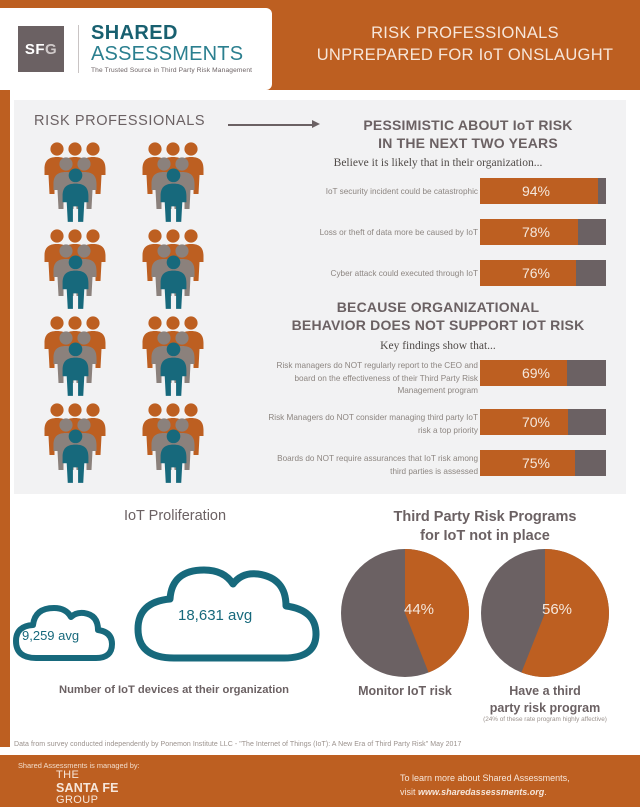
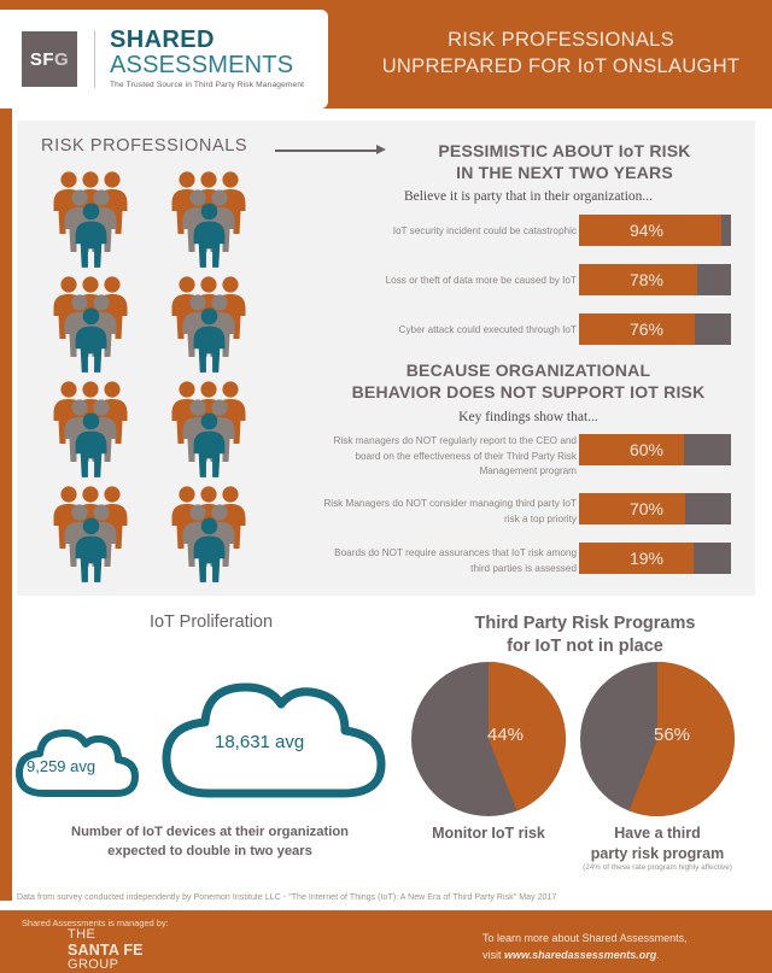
  SF
  G
  SHARED
  ASSESSMENTS
  RISK PROFESSIONALS
  UNPREPARED FOR IoT ONSLAUGHT
  RISK PROFESSIONALS
  PESSIMISTIC ABOUT IoT RISK
  IN THE NEXT TWO YEARS
- Believe it is likely that in their organization...
+ Believe it is party that in their organization...
  IoT security incident could be catastrophic
  94%
  Loss or theft of data more be caused by IoT
  78%
  Cyber attack could executed through IoT
  76%
  BECAUSE ORGANIZATIONAL
  BEHAVIOR DOES NOT SUPPORT IOT RISK
  Key findings show that...
  Risk managers do NOT regularly report to the CEO and board on the effectiveness of their Third Party Risk Management program
- 69%
+ 60%
  Risk Managers do NOT consider managing third party IoT risk a top priority
  70%
  Boards do NOT require assurances that IoT risk among third parties is assessed
- 75%
+ 19%
  IoT Proliferation
  9,259 avg
  18,631 avg
  Number of IoT devices at their organization
+ expected to double in two years
  Third Party Risk Programs
  for IoT not in place
  44%
  Monitor IoT risk
  56%
  Have a third
  party risk program
  Shared Assessments is managed by:
  THE
  SANTA FE
  GROUP
  To learn more about Shared Assessments,
  visit www.sharedassessments.org.
